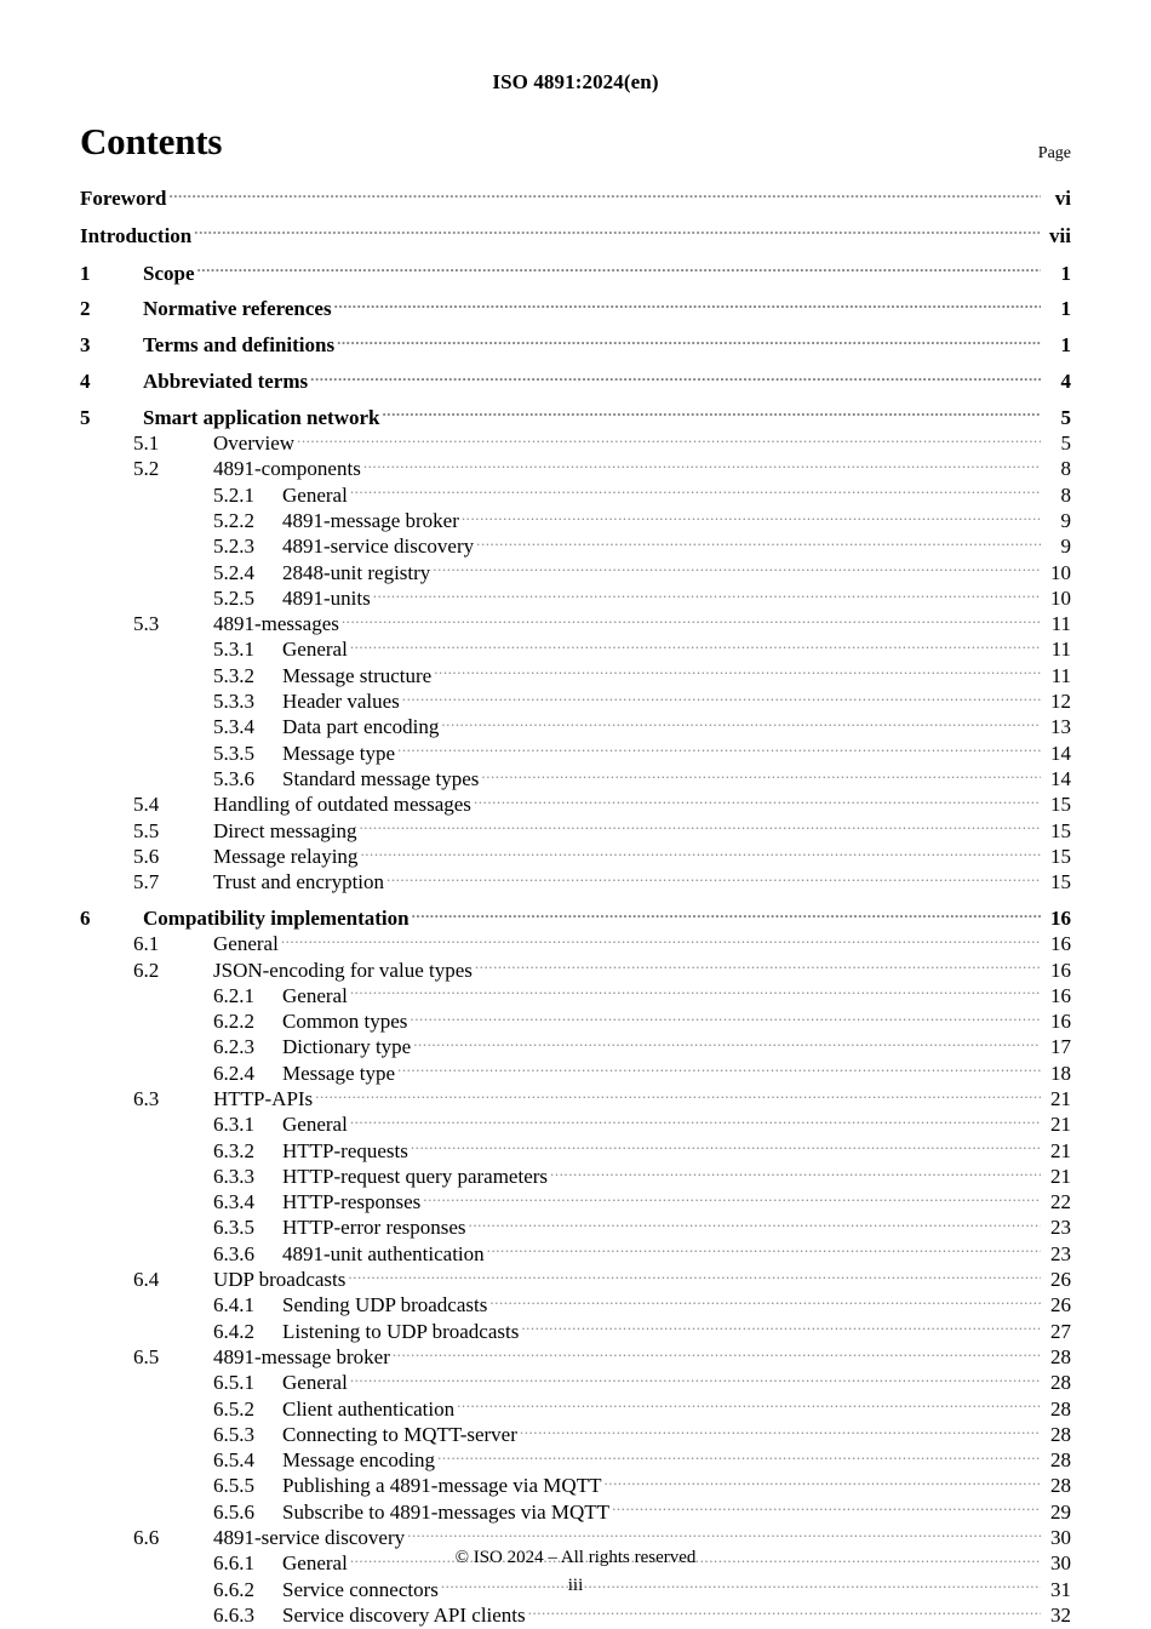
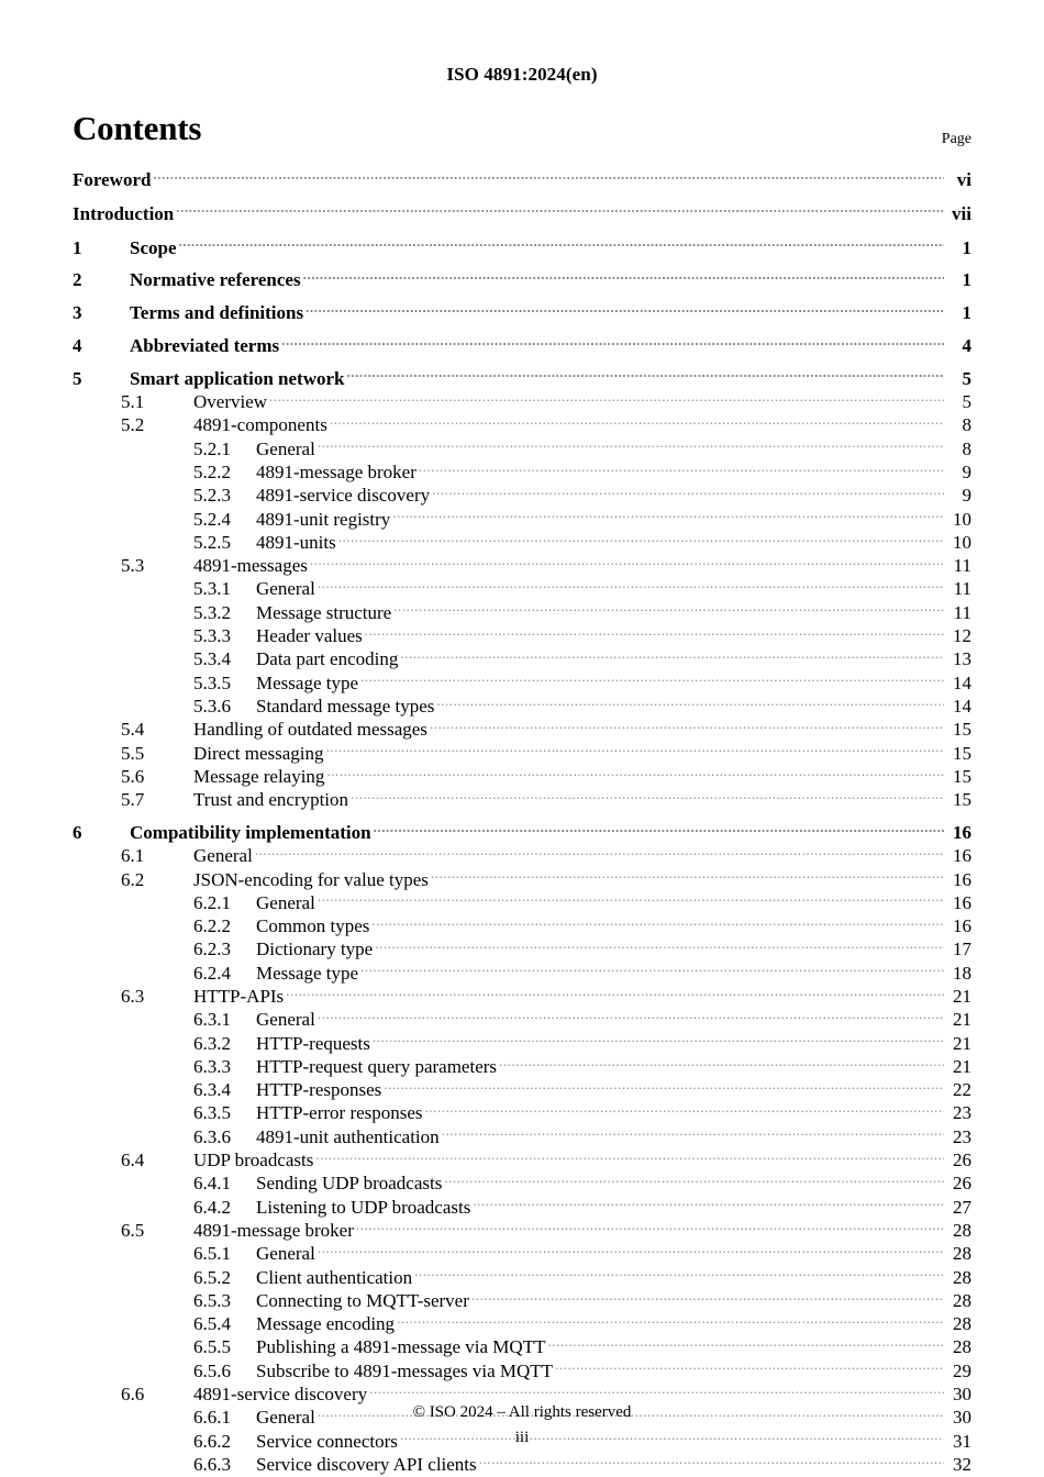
  ISO 4891:2024(en)
  Contents
  Page
  Foreword
  vi
  Introduction
  vii
  1
  Scope
  1
  2
  Normative references
  1
  3
  Terms and definitions
  1
  4
  Abbreviated terms
  4
  5
  Smart application network
  5
  5.1
  Overview
  5
  5.2
  4891-components
  8
  5.2.1
  General
  8
  5.2.2
  4891-message broker
  9
  5.2.3
  4891-service discovery
  9
  5.2.4
- 2848-unit registry
+ 4891-unit registry
  10
  5.2.5
  4891-units
  10
  5.3
  4891-messages
  11
  5.3.1
  General
  11
  5.3.2
  Message structure
  11
  5.3.3
  Header values
  12
  5.3.4
  Data part encoding
  13
  5.3.5
  Message type
  14
  5.3.6
  Standard message types
  14
  5.4
  Handling of outdated messages
  15
  5.5
  Direct messaging
  15
  5.6
  Message relaying
  15
  5.7
  Trust and encryption
  15
  6
  Compatibility implementation
  16
  6.1
  General
  16
  6.2
  JSON-encoding for value types
  16
  6.2.1
  General
  16
  6.2.2
  Common types
  16
  6.2.3
  Dictionary type
  17
  6.2.4
  Message type
  18
  6.3
  HTTP-APIs
  21
  6.3.1
  General
  21
  6.3.2
  HTTP-requests
  21
  6.3.3
  HTTP-request query parameters
  21
  6.3.4
  HTTP-responses
  22
  6.3.5
  HTTP-error responses
  23
  6.3.6
  4891-unit authentication
  23
  6.4
  UDP broadcasts
  26
  6.4.1
  Sending UDP broadcasts
  26
  6.4.2
  Listening to UDP broadcasts
  27
  6.5
  4891-message broker
  28
  6.5.1
  General
  28
  6.5.2
  Client authentication
  28
  6.5.3
  Connecting to MQTT-server
  28
  6.5.4
  Message encoding
  28
  6.5.5
  Publishing a 4891-message via MQTT
  28
  6.5.6
  Subscribe to 4891-messages via MQTT
  29
  6.6
  4891-service discovery
  30
  6.6.1
  General
  30
  6.6.2
  Service connectors
  31
  6.6.3
  Service discovery API clients
  32
  © ISO 2024 – All rights reserved
  iii
